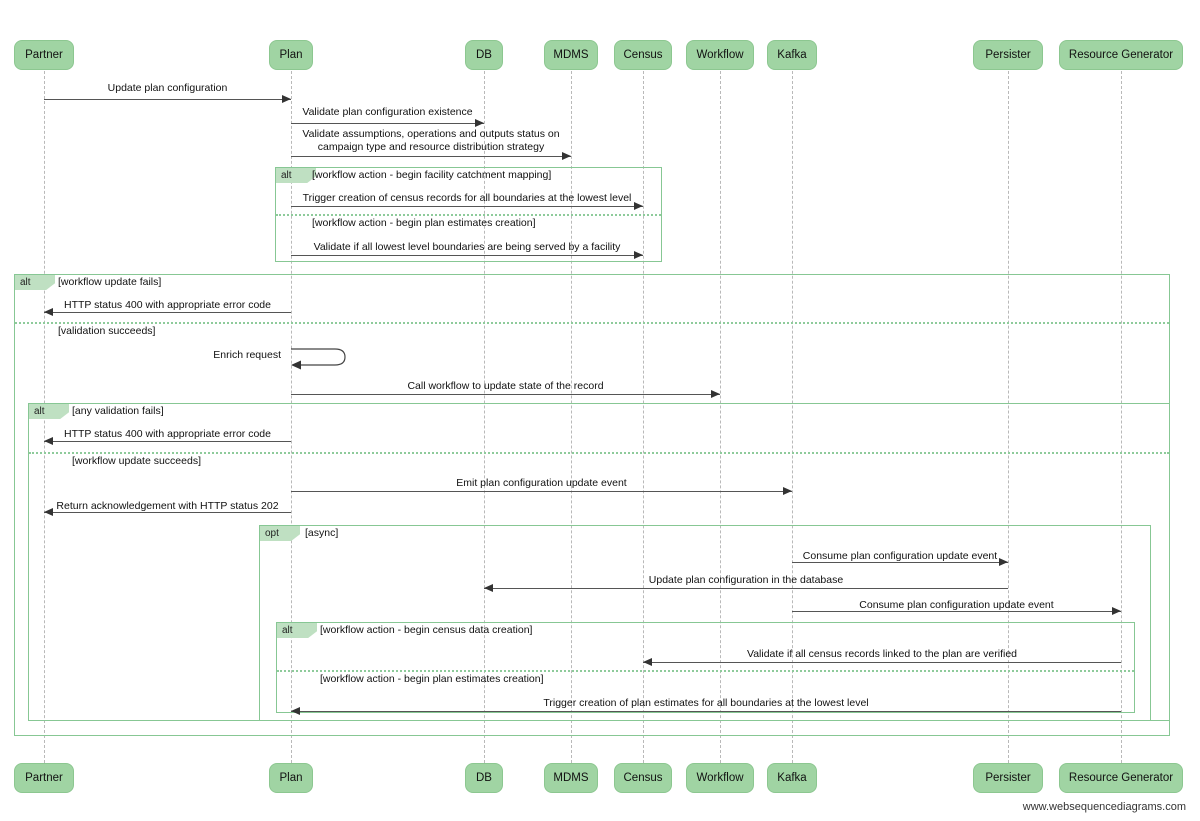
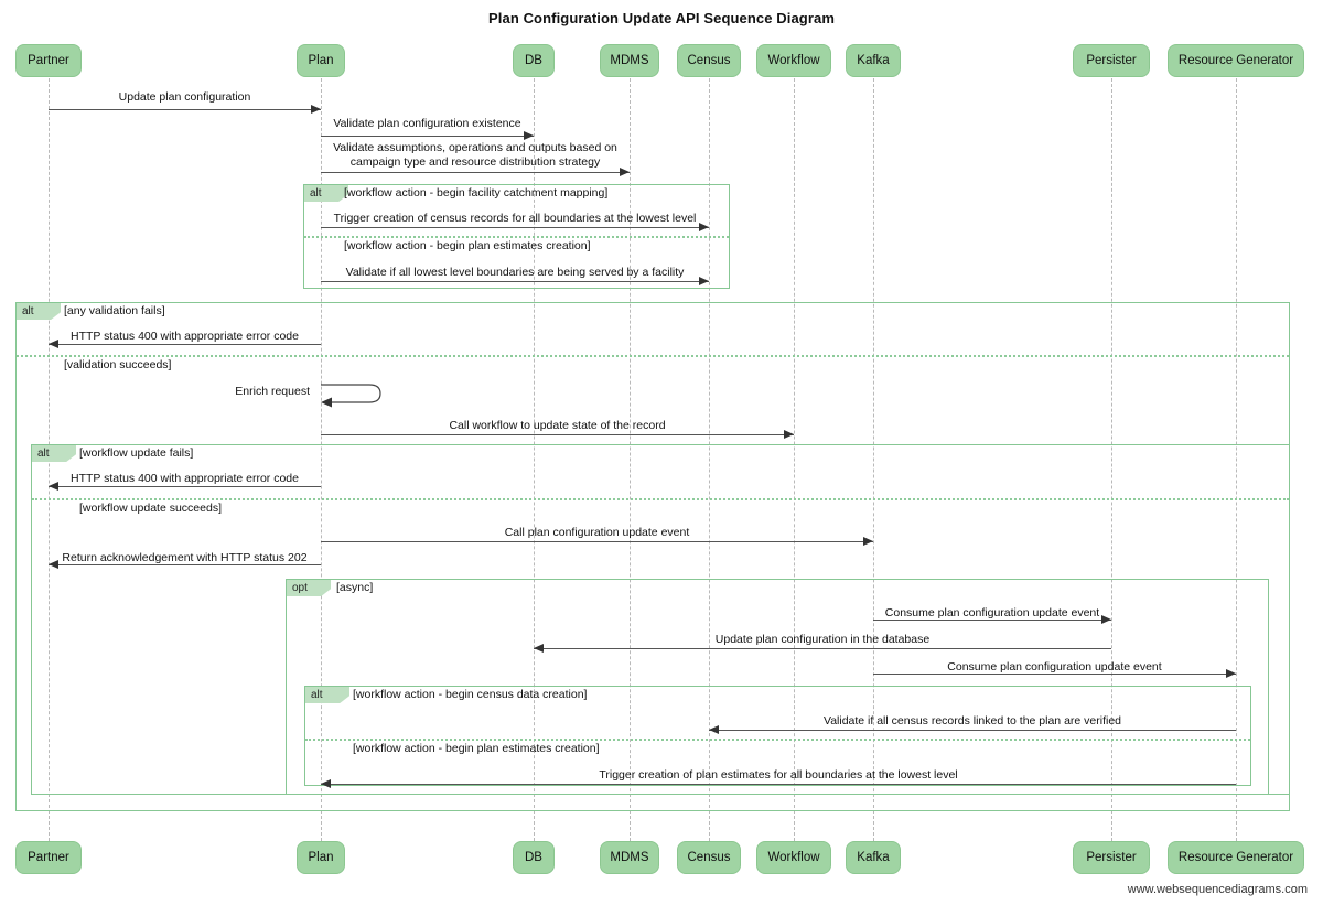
+ Plan Configuration Update API Sequence Diagram
  alt
  [workflow action - begin facility catchment mapping]
  [workflow action - begin plan estimates creation]
  alt
- [workflow update fails]
+ [any validation fails]
  [validation succeeds]
  alt
- [any validation fails]
+ [workflow update fails]
  [workflow update succeeds]
  opt
  [async]
  alt
  [workflow action - begin census data creation]
  [workflow action - begin plan estimates creation]
  Update plan configuration
  Validate plan configuration existence
- Validate assumptions, operations and outputs status on campaign type and resource distribution strategy
+ Validate assumptions, operations and outputs based on campaign type and resource distribution strategy
  Trigger creation of census records for all boundaries at the lowest level
  Validate if all lowest level boundaries are being served by a facility
  HTTP status 400 with appropriate error code
  Enrich request
  Call workflow to update state of the record
  HTTP status 400 with appropriate error code
- Emit plan configuration update event
+ Call plan configuration update event
  Return acknowledgement with HTTP status 202
  Consume plan configuration update event
  Update plan configuration in the database
  Consume plan configuration update event
  Validate if all census records linked to the plan are verified
  Trigger creation of plan estimates for all boundaries at the lowest level
  Partner
  Plan
  DB
  MDMS
  Census
  Workflow
  Kafka
  Persister
  Resource Generator
  Partner
  Plan
  DB
  MDMS
  Census
  Workflow
  Kafka
  Persister
  Resource Generator
  www.websequencediagrams.com
